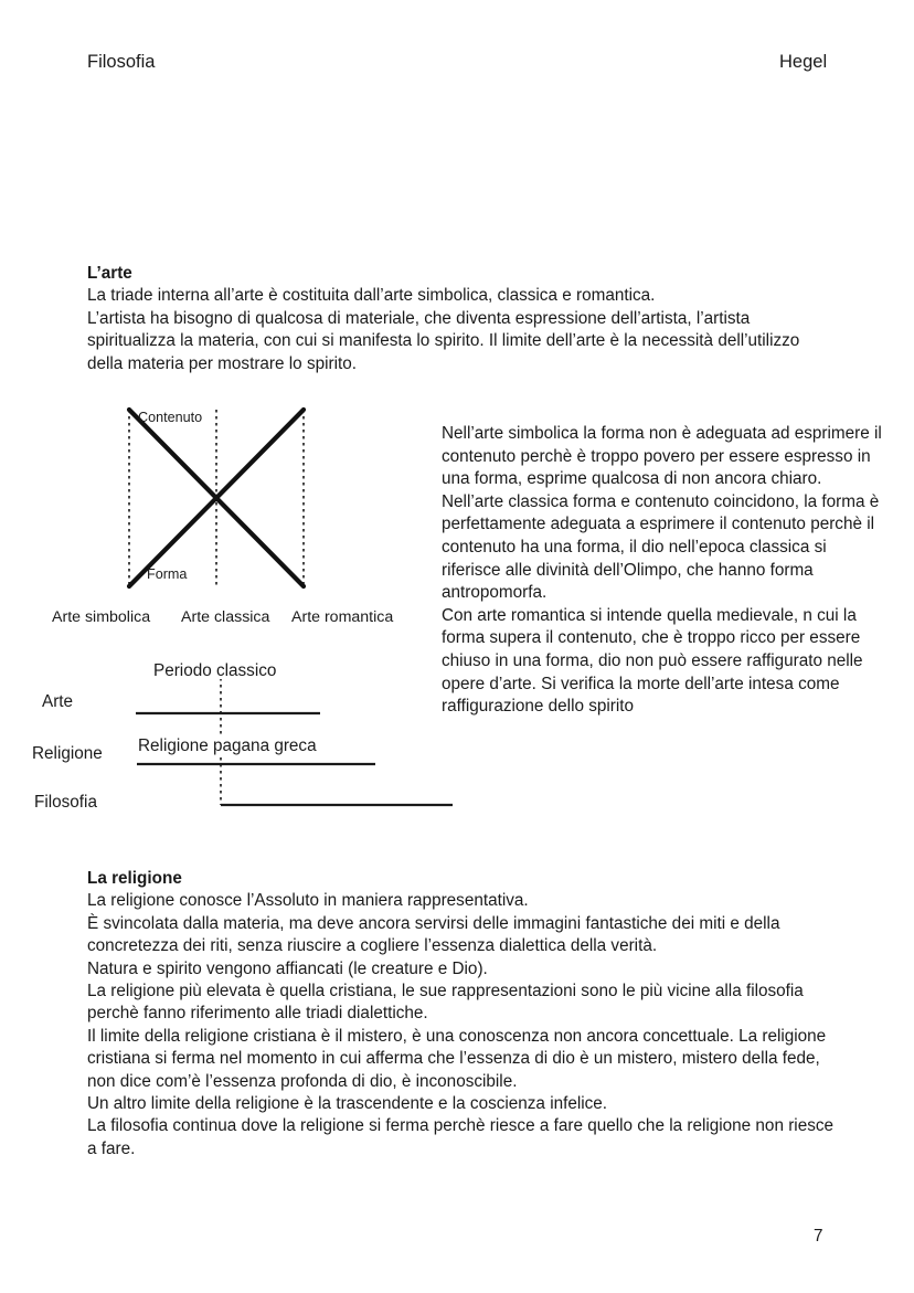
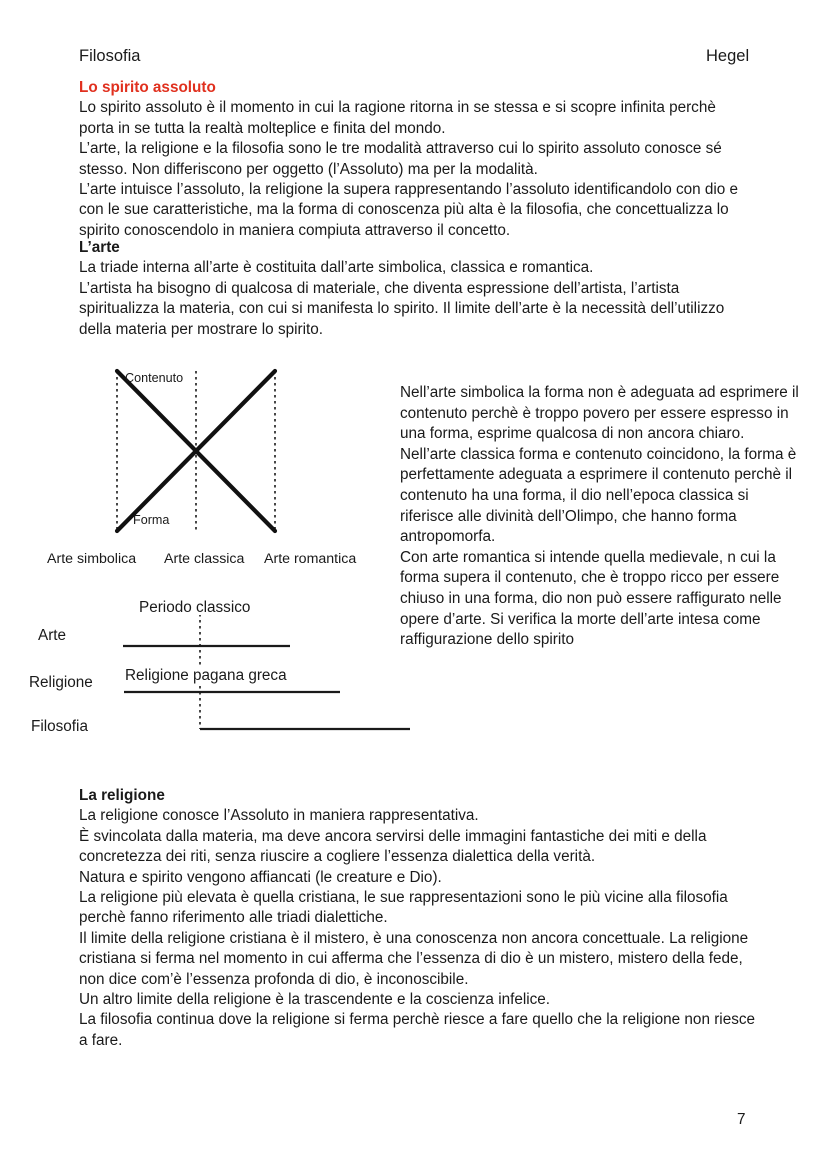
  Filosofia
  Hegel
+ Lo spirito assoluto
+ Lo spirito assoluto è il momento in cui la ragione ritorna in se stessa e si scopre infinita perchè porta in se tutta la realtà molteplice e finita del mondo.
+ L’arte, la religione e la filosofia sono le tre modalità attraverso cui lo spirito assoluto conosce sé stesso. Non differiscono per oggetto (l’Assoluto) ma per la modalità.
+ L’arte intuisce l’assoluto, la religione la supera rappresentando l’assoluto identificandolo con dio e con le sue caratteristiche, ma la forma di conoscenza più alta è la filosofia, che concettualizza lo spirito conoscendolo in maniera compiuta attraverso il concetto.
  L’arte
  La triade interna all’arte è costituita dall’arte simbolica, classica e romantica.
  L’artista ha bisogno di qualcosa di materiale, che diventa espressione dell’artista, l’artista spiritualizza la materia, con cui si manifesta lo spirito. Il limite dell’arte è la necessità dell’utilizzo della materia per mostrare lo spirito.
  Contenuto
  Forma
  Arte simbolica
  Arte classica
  Arte romantica
  Nell’arte simbolica la forma non è adeguata ad esprimere il contenuto perchè è troppo povero per essere espresso in una forma, esprime qualcosa di non ancora chiaro.
  Nell’arte classica forma e contenuto coincidono, la forma è perfettamente adeguata a esprimere il contenuto perchè il contenuto ha una forma, il dio nell’epoca classica si riferisce alle divinità dell’Olimpo, che hanno forma antropomorfa.
  Con arte romantica si intende quella medievale, n cui la forma supera il contenuto, che è troppo ricco per essere chiuso in una forma, dio non può essere raffigurato nelle opere d’arte. Si verifica la morte dell’arte intesa come raffigurazione dello spirito
  Arte
  Religione
  Filosofia
  Periodo classico
  Religione pagana greca
  La religione
  La religione conosce l’Assoluto in maniera rappresentativa.
  È svincolata dalla materia, ma deve ancora servirsi delle immagini fantastiche dei miti e della concretezza dei riti, senza riuscire a cogliere l’essenza dialettica della verità.
  Natura e spirito vengono affiancati (le creature e Dio).
  La religione più elevata è quella cristiana, le sue rappresentazioni sono le più vicine alla filosofia perchè fanno riferimento alle triadi dialettiche.
  Il limite della religione cristiana è il mistero, è una conoscenza non ancora concettuale. La religione cristiana si ferma nel momento in cui afferma che l’essenza di dio è un mistero, mistero della fede, non dice com’è l’essenza profonda di dio, è inconoscibile.
  Un altro limite della religione è la trascendente e la coscienza infelice.
  La filosofia continua dove la religione si ferma perchè riesce a fare quello che la religione non riesce a fare.
  7
